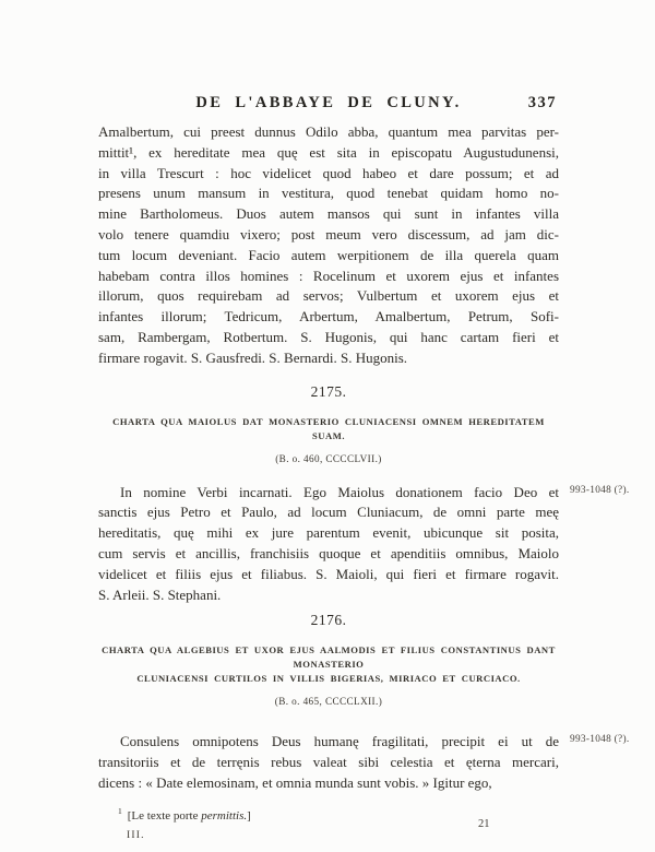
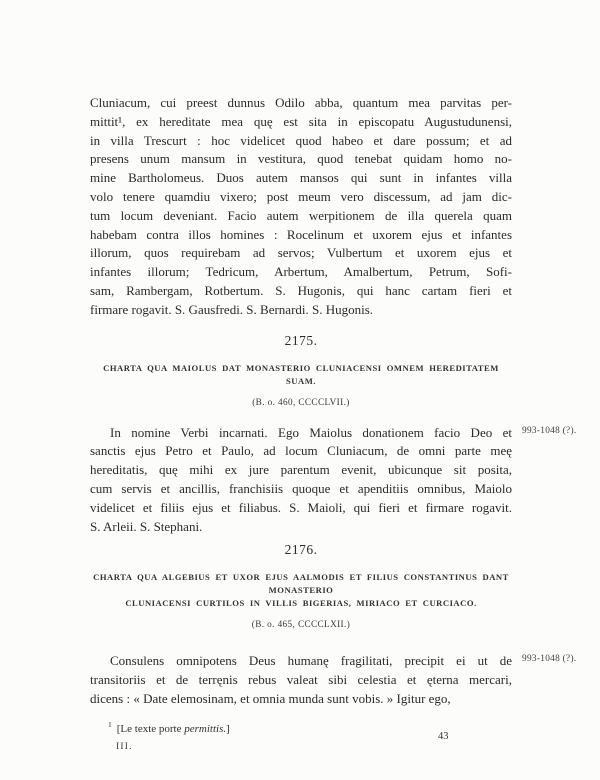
- DE L'ABBAYE DE CLUNY.
- 337
- Amalbertum, cui preest dunnus Odilo abba, quantum mea parvitas per-
+ Cluniacum, cui preest dunnus Odilo abba, quantum mea parvitas per-
  mittit¹, ex hereditate mea quę est sita in episcopatu Augustudunensi,
  in villa Trescurt : hoc videlicet quod habeo et dare possum; et ad
  presens unum mansum in vestitura, quod tenebat quidam homo no-
  mine Bartholomeus. Duos autem mansos qui sunt in infantes villa
  volo tenere quamdiu vixero; post meum vero discessum, ad jam dic-
  tum locum deveniant. Facio autem werpitionem de illa querela quam
  habebam contra illos homines : Rocelinum et uxorem ejus et infantes
  illorum, quos requirebam ad servos; Vulbertum et uxorem ejus et
  infantes illorum; Tedricum, Arbertum, Amalbertum, Petrum, Sofi-
  sam, Rambergam, Rotbertum. S. Hugonis, qui hanc cartam fieri et
  firmare rogavit. S. Gausfredi. S. Bernardi. S. Hugonis.
  2175.
  CHARTA QUA MAIOLUS DAT MONASTERIO CLUNIACENSI OMNEM HEREDITATEM SUAM.
  (B. o. 460, CCCCLVII.)
  993-1048 (?).
  In nomine Verbi incarnati. Ego Maiolus donationem facio Deo et
  sanctis ejus Petro et Paulo, ad locum Cluniacum, de omni parte meę
  hereditatis, quę mihi ex jure parentum evenit, ubicunque sit posita,
  cum servis et ancillis, franchisiis quoque et apenditiis omnibus, Maiolo
  videlicet et filiis ejus et filiabus. S. Maioli, qui fieri et firmare rogavit.
  S. Arleii. S. Stephani.
  2176.
  CHARTA QUA ALGEBIUS ET UXOR EJUS AALMODIS ET FILIUS CONSTANTINUS DANT MONASTERIO
  CLUNIACENSI CURTILOS IN VILLIS BIGERIAS, MIRIACO ET CURCIACO.
  (B. o. 465, CCCCLXII.)
  993-1048 (?).
  Consulens omnipotens Deus humanę fragilitati, precipit ei ut de
  transitoriis et de terręnis rebus valeat sibi celestia et ęterna mercari,
  dicens : « Date elemosinam, et omnia munda sunt vobis. » Igitur ego,
  1[Le texte porte permittis.]
  III.
- 21
+ 43
